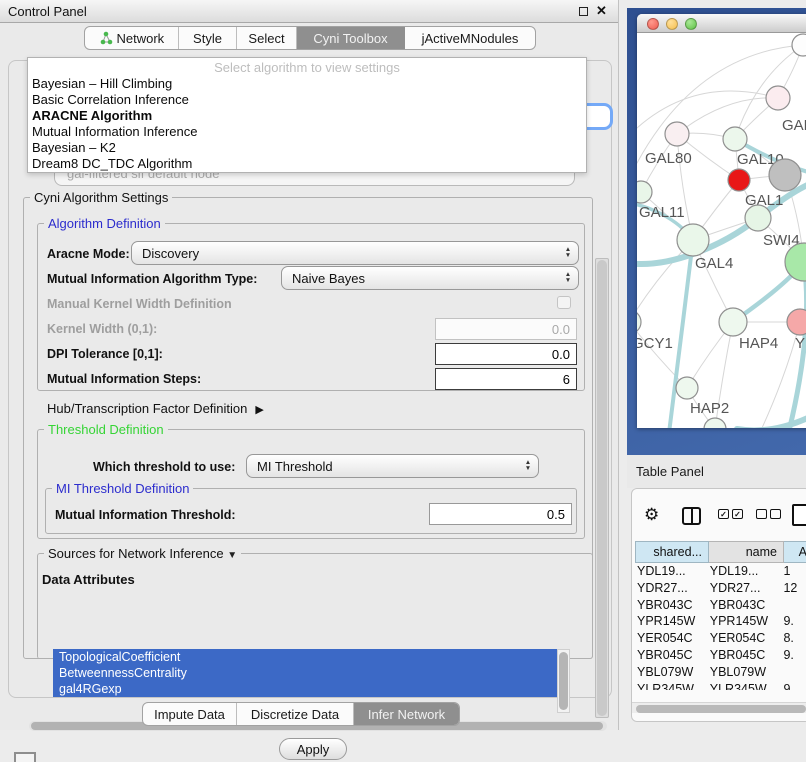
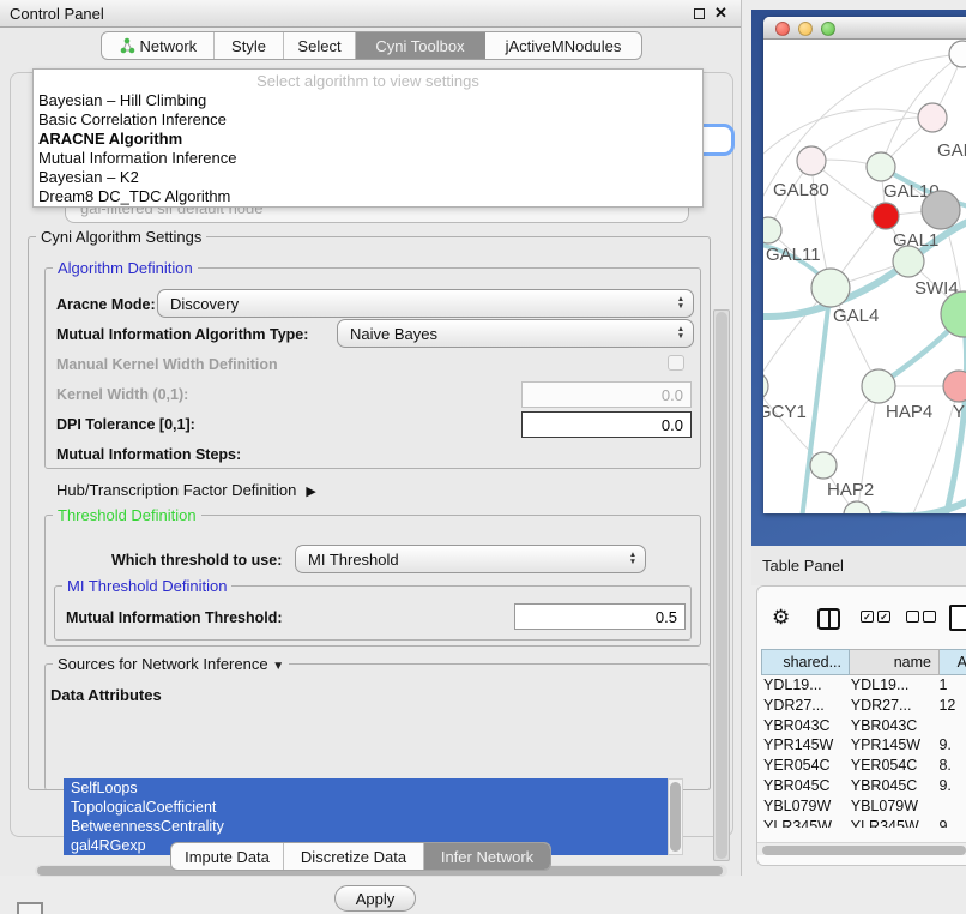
  Control Panel
  ✕
  Network
  Style
  Select
  Cyni Toolbox
  jActiveMNodules
  gal-filtered sif default node
  Select algorithm to view settings
  Bayesian – Hill Climbing
  Basic Correlation Inference
  ARACNE Algorithm
  Mutual Information Inference
  Bayesian – K2
  Dream8 DC_TDC Algorithm
  Cyni Algorithm Settings
  Algorithm Definition
  Aracne Mode:
  Discovery
  Mutual Information Algorithm Type:
  Naive Bayes
  Manual Kernel Width Definition
  Kernel Width (0,1):
  0.0
  DPI Tolerance [0,1]:
  0.0
  Mutual Information Steps:
- 6
  Hub/Transcription Factor Definition ▶
  Threshold Definition
  Which threshold to use:
  MI Threshold
  MI Threshold Definition
  Mutual Information Threshold:
  0.5
  Sources for Network Inference ▼
  Data Attributes
+ SelfLoops
  TopologicalCoefficient
  BetweennessCentrality
  gal4RGexp
  Apply
  Impute Data
  Discretize Data
  Infer Network
  GAL80
  GAL1
  GAL1
  GAL11
  SWI4
  GAL4
  GCY1
  HAP4
  Y
  HAP2
  Table Panel
  ⚙
  ✓
  ✓
  shared...
  name
  A
  YDL19...
  YDL19...
  1
  YDR27...
  YDR27...
  12
  YBR043C
  YBR043C
  YPR145W
  YPR145W
  9.
  YER054C
  YER054C
  8.
  YBR045C
  YBR045C
  9.
  YBL079W
  YBL079W
  YLR345W
  YLR345W
  9.
